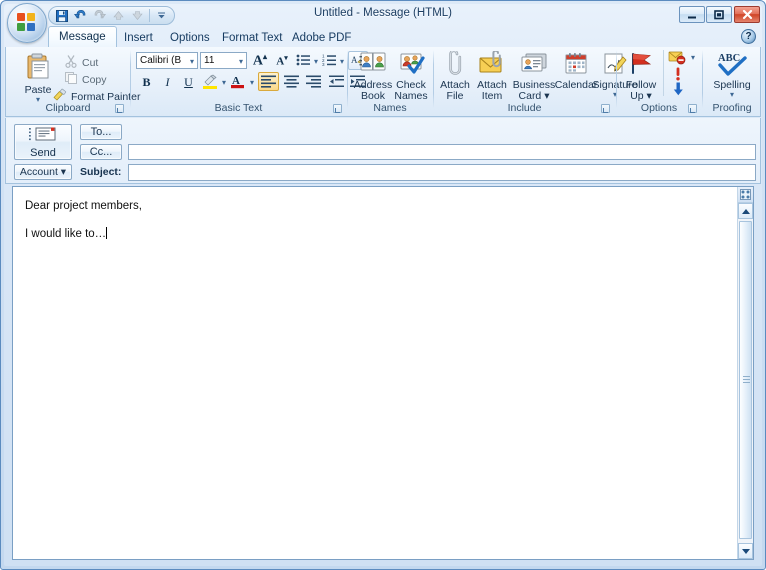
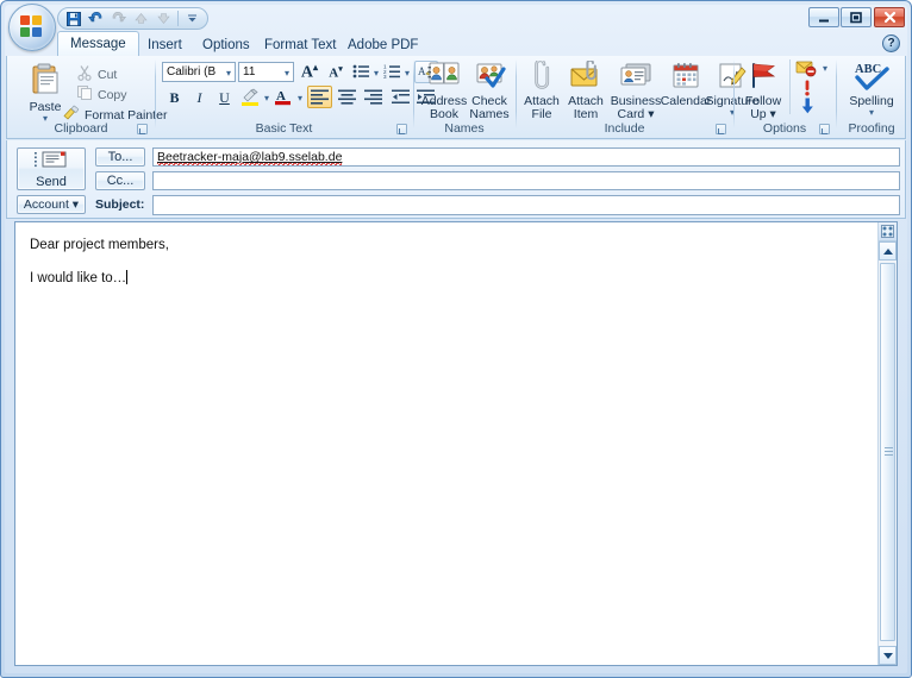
- Untitled - Message (HTML)
  Message
  Insert
  Options
  Format Text
  Adobe PDF
  ?
  Paste
  ▾
  Cut
  Copy
  Format Painer
  Clipboard
  Calibri (B
  ▾
  11
  ▾
  A▴
  A▾
  ▾
  ▾
  A
  B
  I
  U
  ▾
  A
  ▾
  Basic Text
  Address
  Book
  Check
  Names
  Names
  Attach
  File
  Attach
  Item
  Business
  Card ▾
  Calendar
  Signture
  ▾
  Include
  Follow
  Up ▾
  ▾
  Options
  ABC
  Spelling
  ▾
  Proofing
  Send
  Account ▾
  To...
  Cc...
  Subject:
+ Beetracker-maja@lab9.sselab.de
  Dear project members,
  I would like to…
